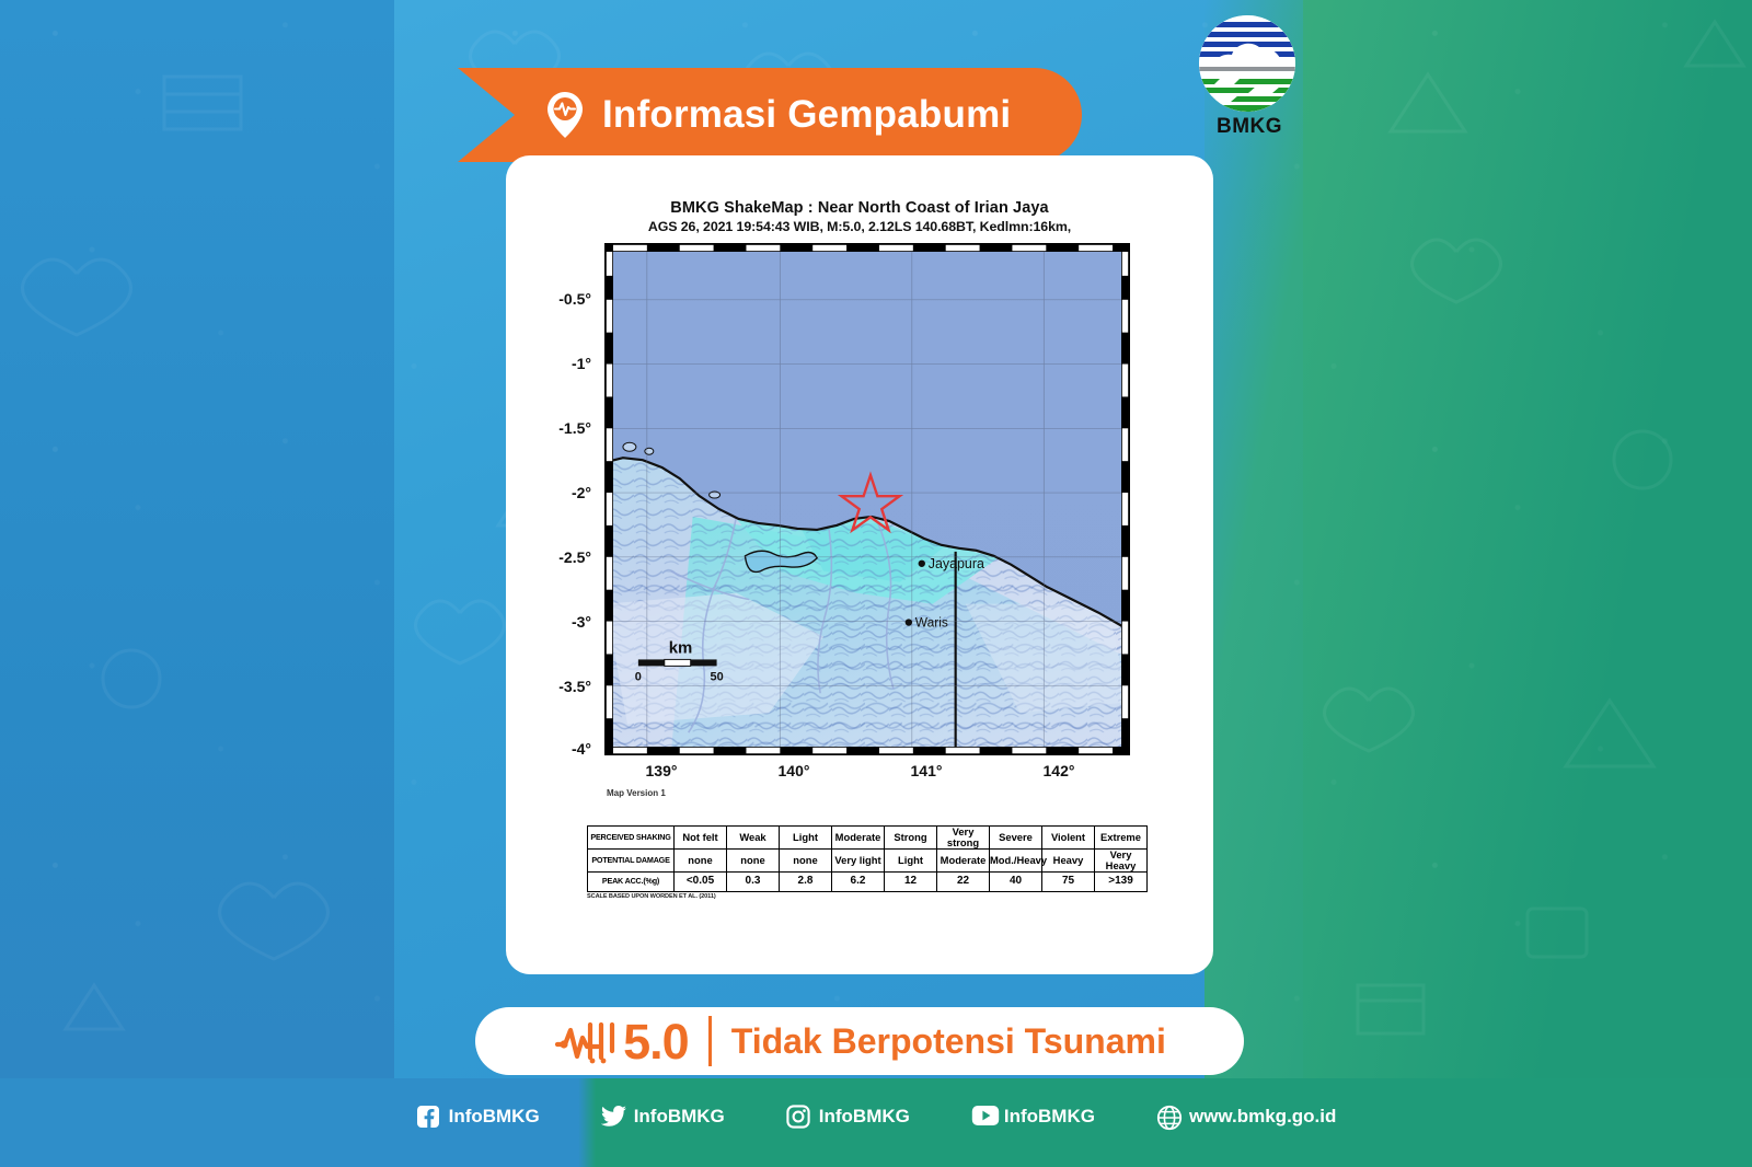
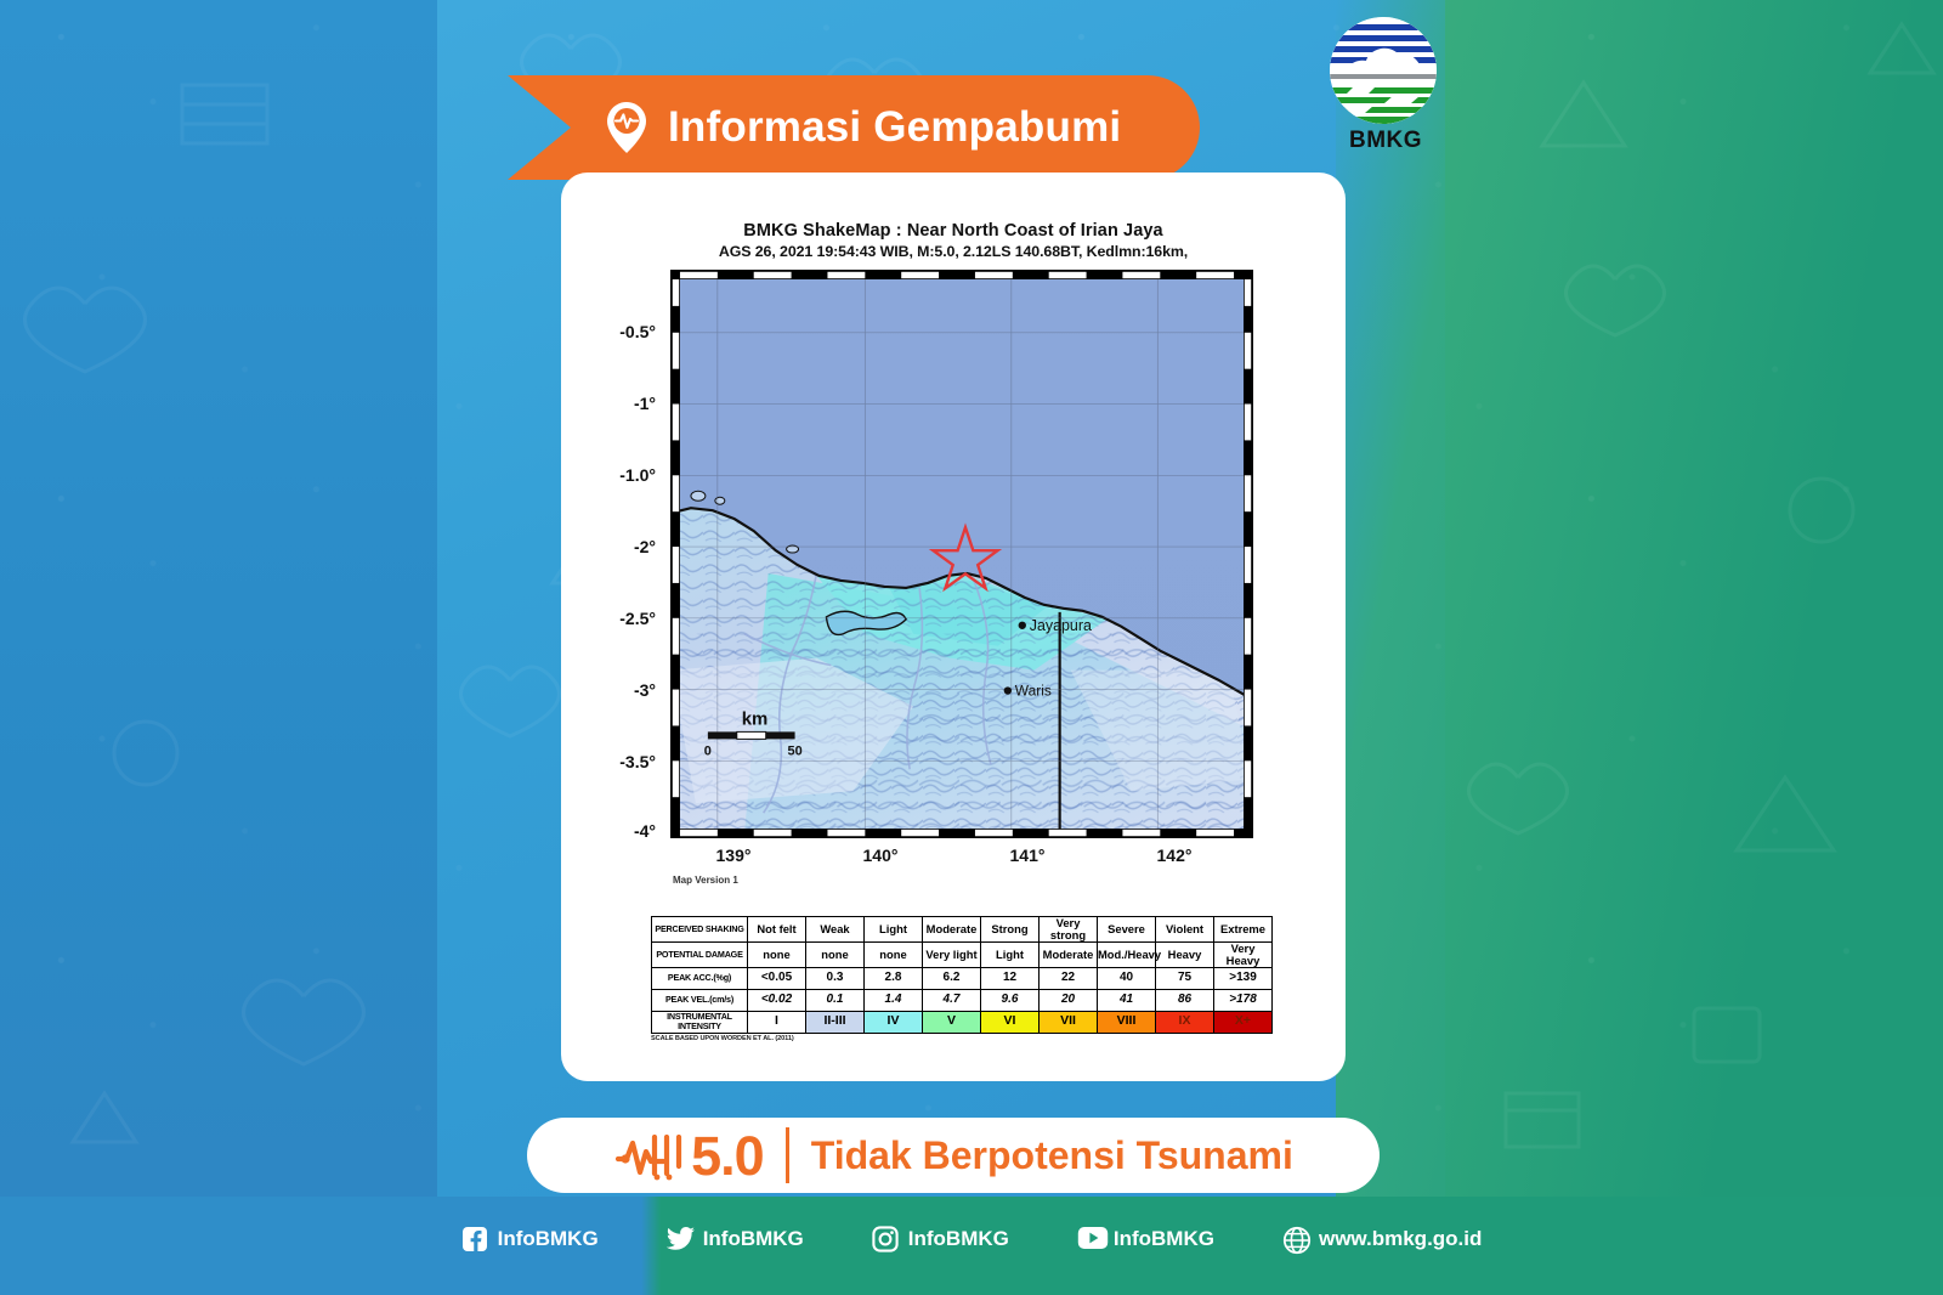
  Informasi Gempabumi
  BMKG
  BMKG ShakeMap : Near North Coast of Irian Jaya
  AGS 26, 2021 19:54:43 WIB, M:5.0, 2.12LS 140.68BT, Kedlmn:16km,
  -0.5°
  -1°
- -1.5°
+ -1.0°
  -2°
  -2.5°
  -3°
  -3.5°
  -4°
  Jayapura
  Waris
  km
  0
  50
  139°
  140°
  141°
  142°
  Map Version 1
  PERCEIVED SHAKING	Not felt	Weak	Light	Moderate	Strong	Very strong	Severe	Violent	Extreme
  POTENTIAL DAMAGE	none	none	none	Very light	Light	Moderate	Mod./Heavy	Heavy	Very Heavy
  PEAK ACC.(%g)	<0.05	0.3	2.8	6.2	12	22	40	75	>139
+ PEAK VEL.(cm/s)	<0.02	0.1	1.4	4.7	9.6	20	41	86	>178
+ INSTRUMENTAL INTENSITY	I	II-III	IV	V	VI	VII	VIII	IX	X+
  5.0
  Tidak Berpotensi Tsunami
  InfoBMKG
  InfoBMKG
  InfoBMKG
  InfoBMKG
  www.bmkg.go.id
